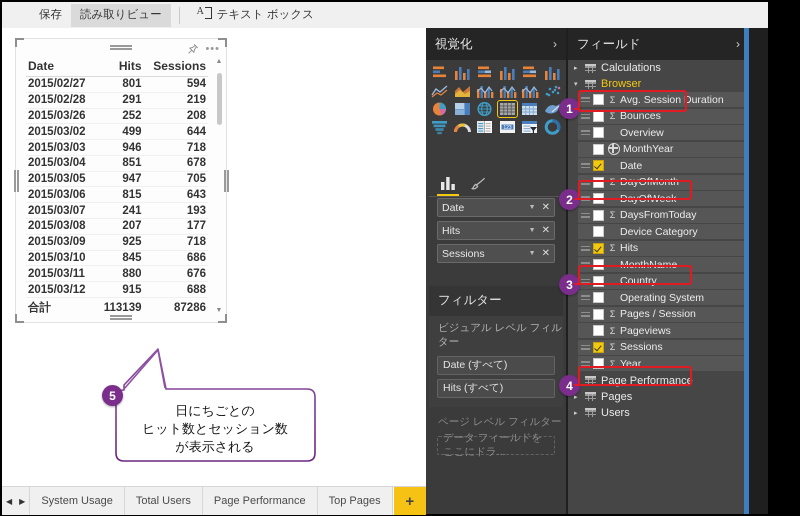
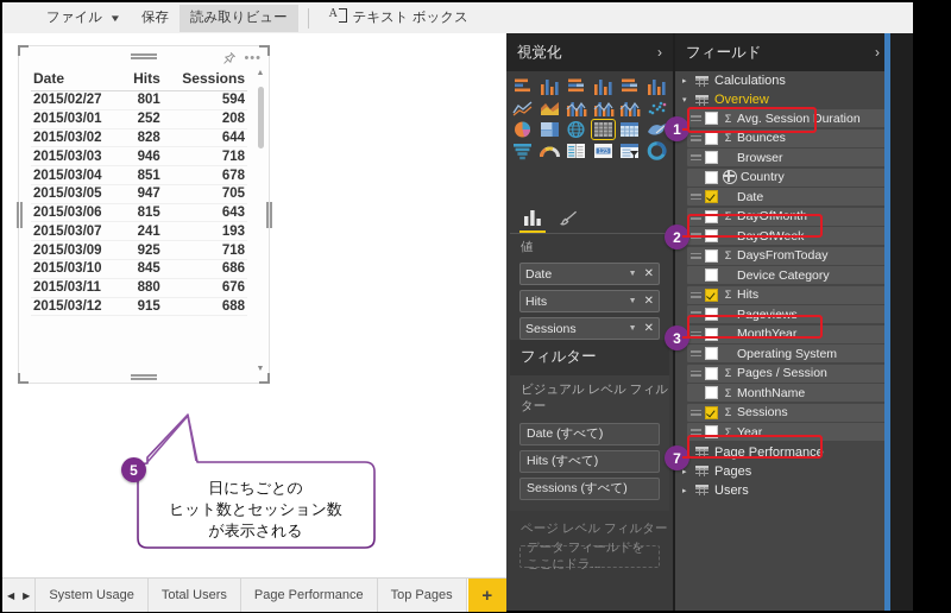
+ ファイル ▼
  保存
  読み取りビュー
  テキスト ボックス
  •••
  Date	Hits	Sessions
  2015/02/27	801	594
- 2015/02/28	291	219
- 2015/03/26	252	208
+ 2015/03/01	252	208
- 2015/03/02	499	644
+ 2015/03/02	828	644
  2015/03/03	946	718
  2015/03/04	851	678
  2015/03/05	947	705
  2015/03/06	815	643
  2015/03/07	241	193
- 2015/03/08	207	177
  2015/03/09	925	718
  2015/03/10	845	686
  2015/03/11	880	676
  2015/03/12	915	688
- 合計	113139	87286
  日にちごとの
  ヒット数とセッション数
  が表示される
  5
  ◀
  ▶
  System Usage
  Total Users
  Page Performance
  Top Pages
  +
  視覚化
  ›
+ 値
  Date
  ✕
  Hits
  ✕
  Sessions
  ✕
  フィルター
  ビジュアル レベル フィルター
  Date (すべて)
  Hits (すべて)
+ Sessions (すべて)
  ページ レベル フィルター
  データ フィールドをここにドラ...
  フィールド
  ›
  Calculations
- Browser
+ Overview
  Σ
  Avg. Session Duration
  Σ
  Bounces
- Overview
+ Browser
- MonthYear
+ Country
  Date
  Σ
  DayOfMonth
  DayOfWeek
  Σ
  DaysFromToday
  Device Category
  Σ
  Hits
- MonthName
+ Pageviews
- Country
+ MonthYear
  Operating System
  Σ
  Pages / Session
  Σ
- Pageviews
+ MonthName
  Σ
  Sessions
  Σ
  Year
  Page Performance
  Pages
  Users
  1
  2
  3
- 4
+ 7
